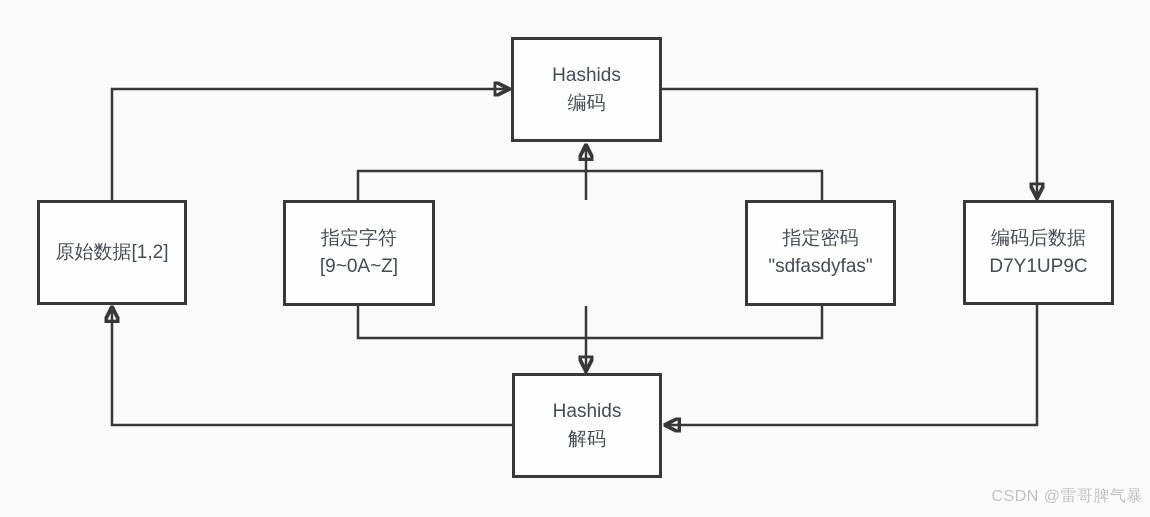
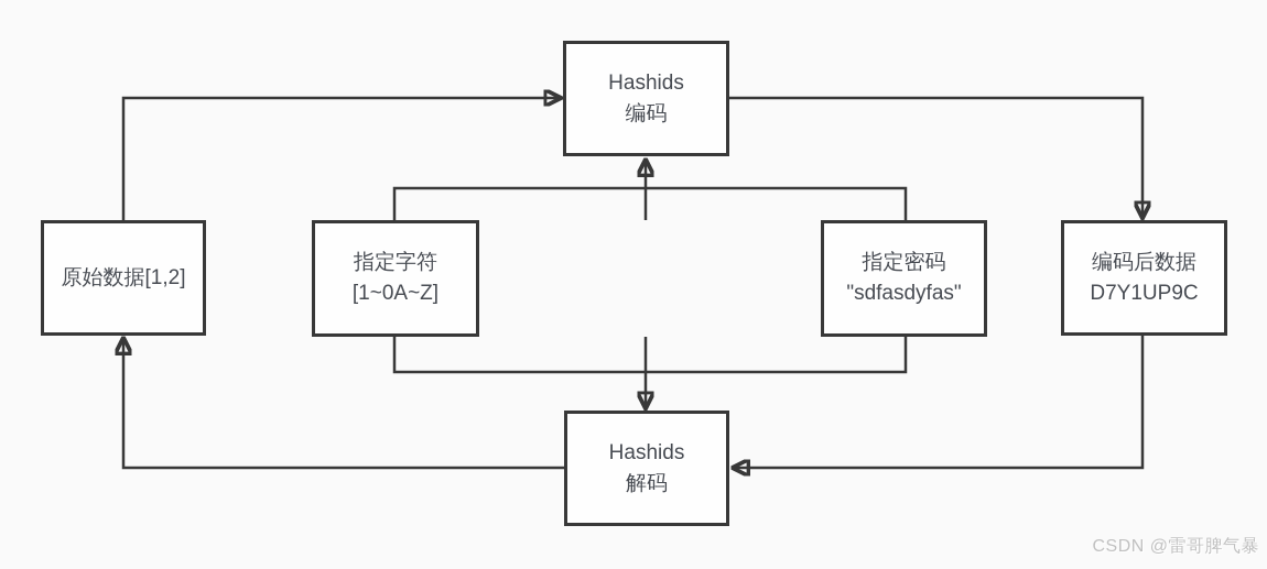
  Hashids
  编码
  原始数据[1,2]
  指定字符
- [9~0A~Z]
+ [1~0A~Z]
  指定密码
  "sdfasdyfas"
  编码后数据
  D7Y1UP9C
  Hashids
  解码
  CSDN @雷哥脾气暴
